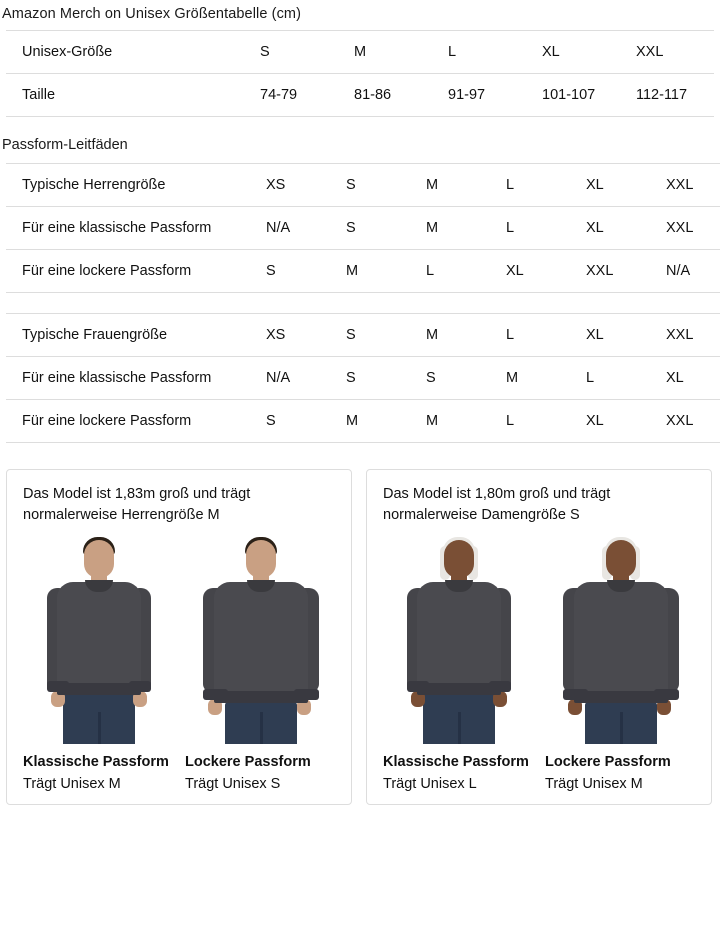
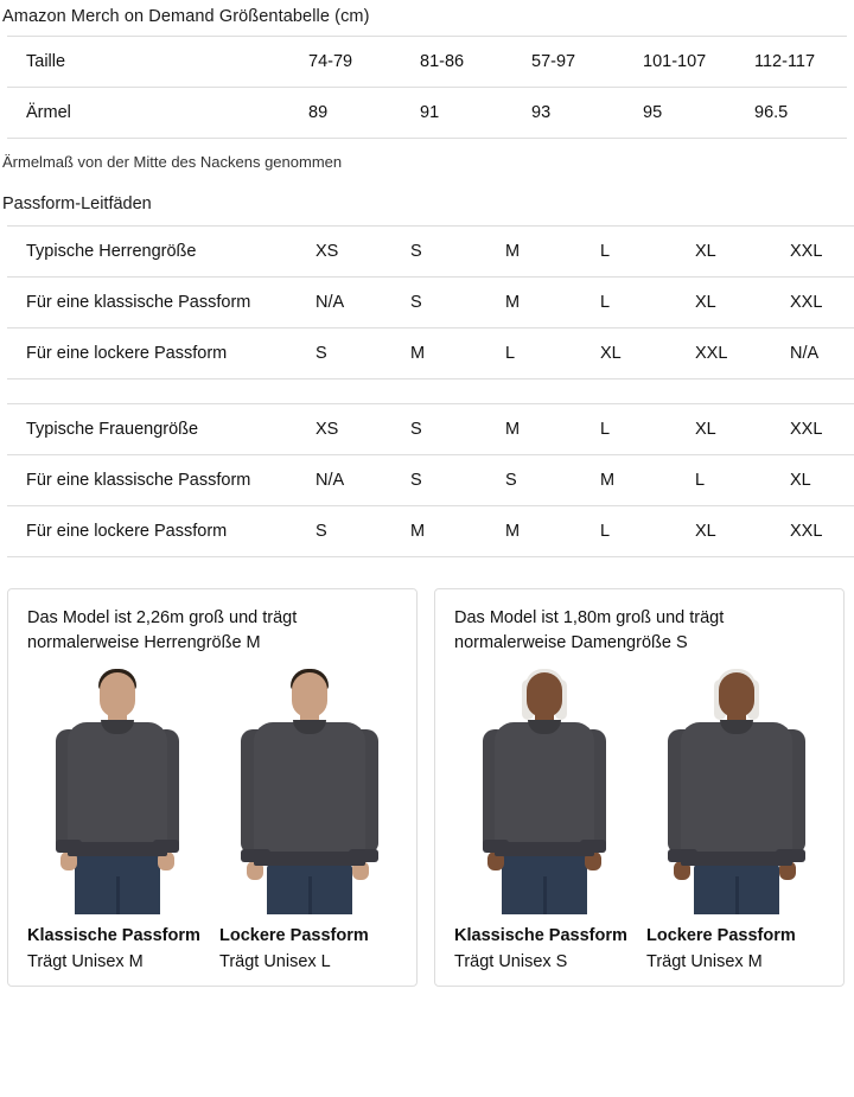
- Amazon Merch on Unisex Größentabelle (cm)
+ Amazon Merch on Demand Größentabelle (cm)
- Unisex-Größe	S	M	L	XL	XXL
- Taille	74-79	81-86	91-97	101-107	112-117
+ Taille	74-79	81-86	57-97	101-107	112-117
+ Ärmel	89	91	93	95	96.5
+ Ärmelmaß von der Mitte des Nackens genommen
  Passform-Leitfäden
  Typische Herrengröße	XS	S	M	L	XL	XXL
  Für eine klassische Passform	N/A	S	M	L	XL	XXL
  Für eine lockere Passform	S	M	L	XL	XXL	N/A
  Typische Frauengröße	XS	S	M	L	XL	XXL
  Für eine klassische Passform	N/A	S	S	M	L	XL
  Für eine lockere Passform	S	M	M	L	XL	XXL
- Das Model ist 1,83m groß und trägt normalerweise Herrengröße M
+ Das Model ist 2,26m groß und trägt normalerweise Herrengröße M
  Klassische Passform
  Trägt Unisex M
  Lockere Passform
- Trägt Unisex S
+ Trägt Unisex L
  Das Model ist 1,80m groß und trägt normalerweise Damengröße S
  Klassische Passform
- Trägt Unisex L
+ Trägt Unisex S
  Lockere Passform
  Trägt Unisex M
